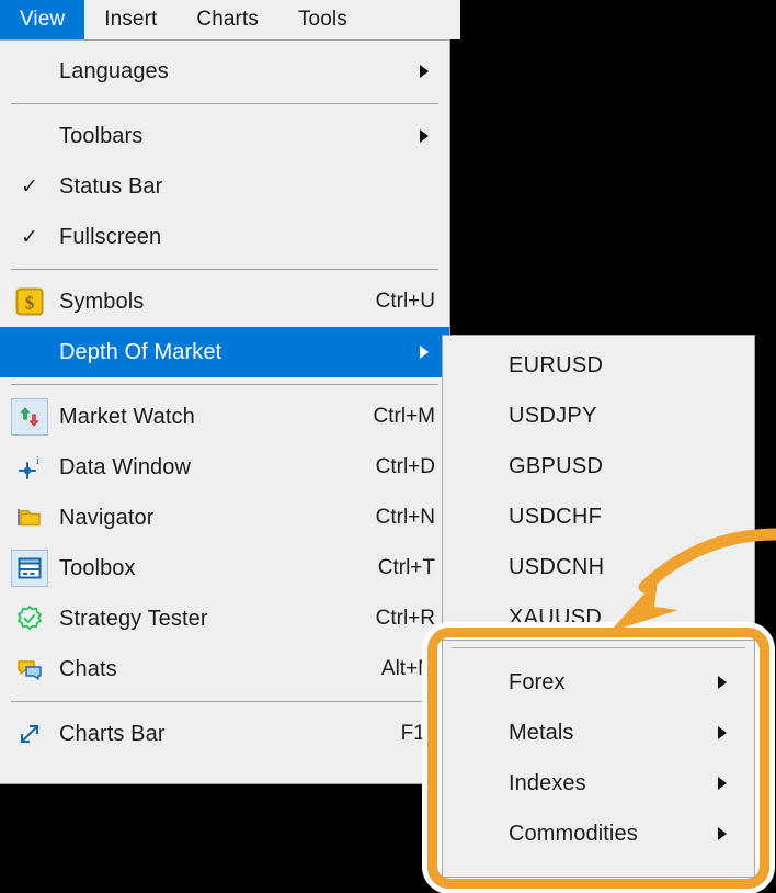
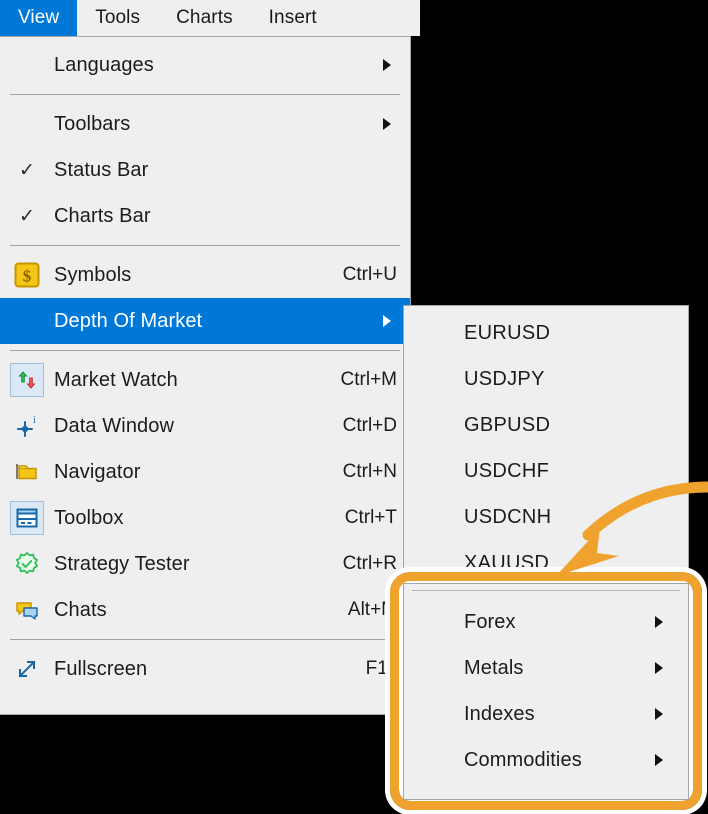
  View
- Insert
+ Tools
  Charts
- Tools
+ Insert
  Languages
  Toolbars
  ✓
  Status Bar
  ✓
- Fullscreen
+ Charts Bar
  $
  Symbols
  Ctrl+U
  Depth Of Market
  Market Watch
  Ctrl+M
  i
  Data Window
  Ctrl+D
  Navigator
  Ctrl+N
  Toolbox
  Ctrl+T
  Strategy Tester
  Ctrl+R
  Chats
  Alt+M
- Charts Bar
+ Fullscreen
  F11
  EURUSD
  USDJPY
  GBPUSD
  USDCHF
  USDCNH
  XAUUSD
  Forex
  Metals
  Indexes
  Commodities
